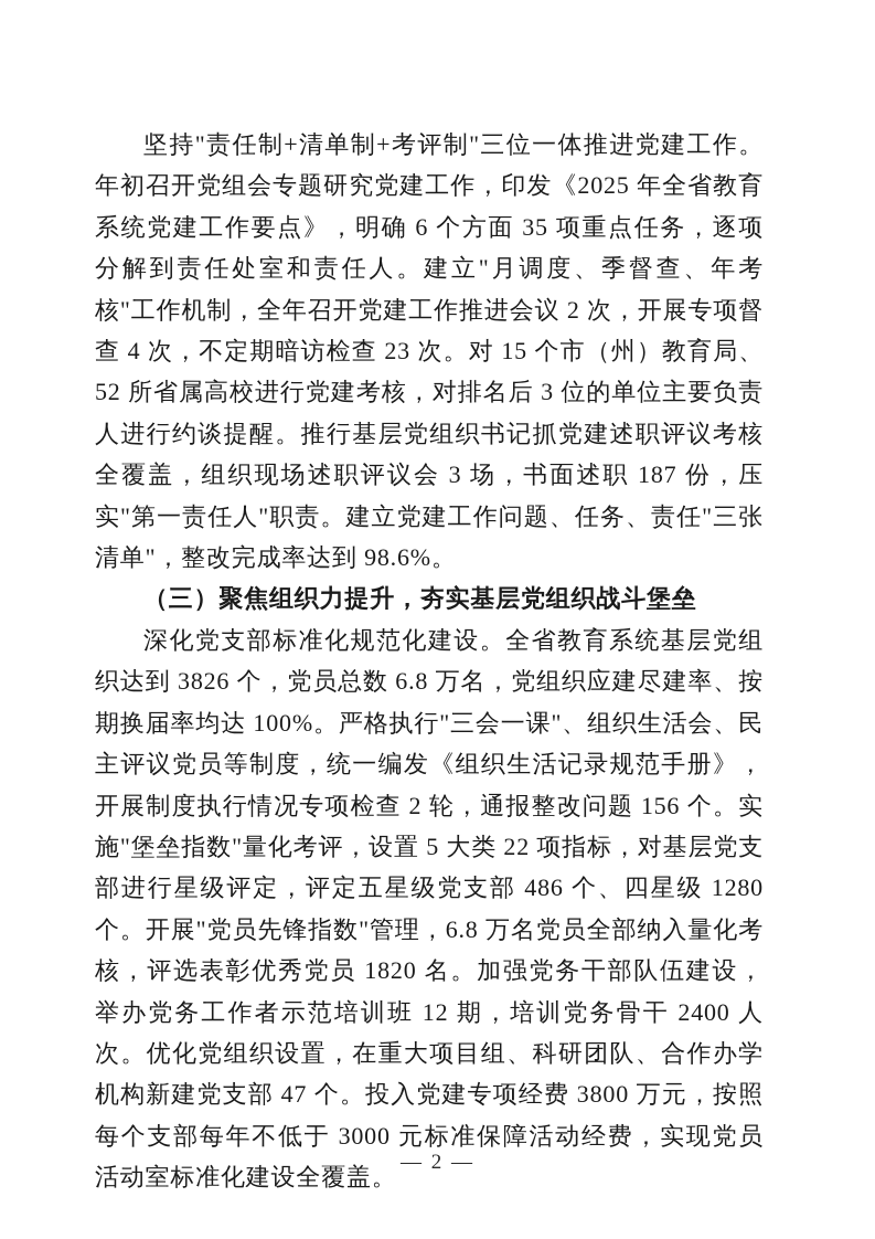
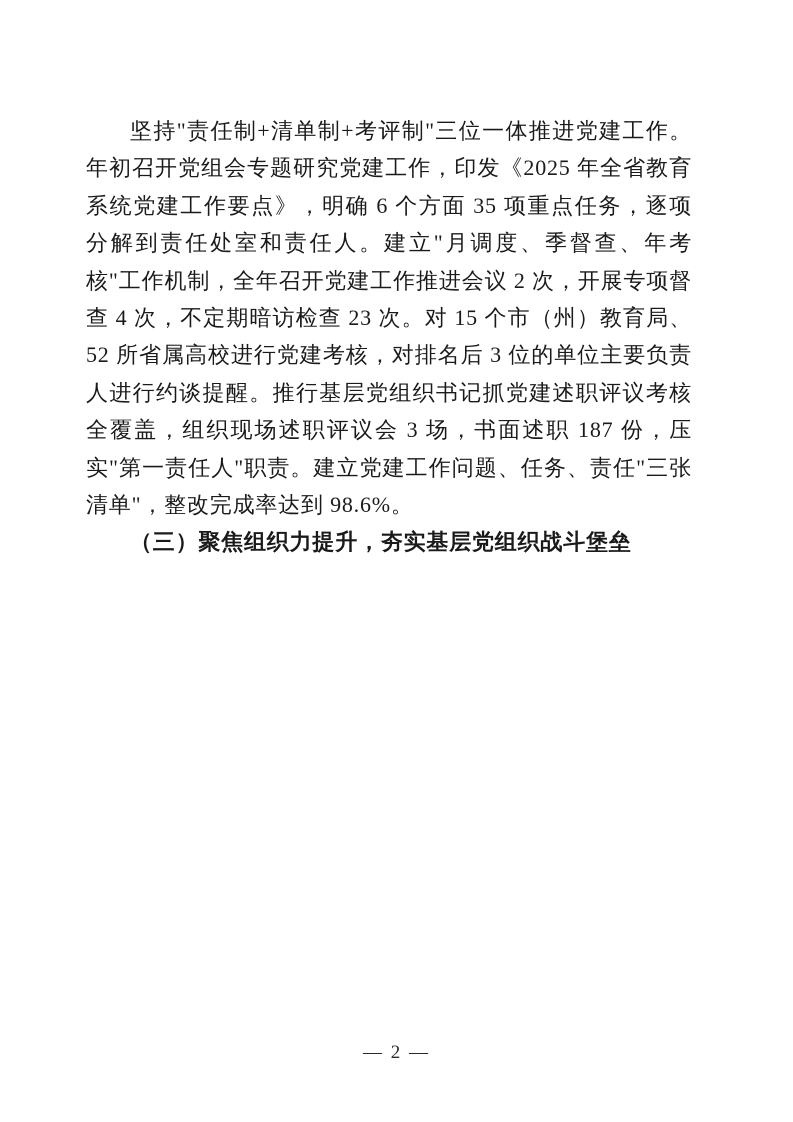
  坚持"责任制+清单制+考评制"三位一体推进党建工作。年初召开党组会专题研究党建工作，印发《2025 年全省教育系统党建工作要点》，明确 6 个方面 35 项重点任务，逐项分解到责任处室和责任人。建立"月调度、季督查、年考核"工作机制，全年召开党建工作推进会议 2 次，开展专项督查 4 次，不定期暗访检查 23 次。对 15 个市（州）教育局、52 所省属高校进行党建考核，对排名后 3 位的单位主要负责人进行约谈提醒。推行基层党组织书记抓党建述职评议考核全覆盖，组织现场述职评议会 3 场，书面述职 187 份，压实"第一责任人"职责。建立党建工作问题、任务、责任"三张清单"，整改完成率达到 98.6%。
  （三）聚焦组织力提升，夯实基层党组织战斗堡垒
- 深化党支部标准化规范化建设。全省教育系统基层党组织达到 3826 个，党员总数 6.8 万名，党组织应建尽建率、按期换届率均达 100%。严格执行"三会一课"、组织生活会、民主评议党员等制度，统一编发《组织生活记录规范手册》，开展制度执行情况专项检查 2 轮，通报整改问题 156 个。实施"堡垒指数"量化考评，设置 5 大类 22 项指标，对基层党支部进行星级评定，评定五星级党支部 486 个、四星级 1280 个。开展"党员先锋指数"管理，6.8 万名党员全部纳入量化考核，评选表彰优秀党员 1820 名。加强党务干部队伍建设，举办党务工作者示范培训班 12 期，培训党务骨干 2400 人次。优化党组织设置，在重大项目组、科研团队、合作办学机构新建党支部 47 个。投入党建专项经费 3800 万元，按照每个支部每年不低于 3000 元标准保障活动经费，实现党员活动室标准化建设全覆盖。
  — 2 —
